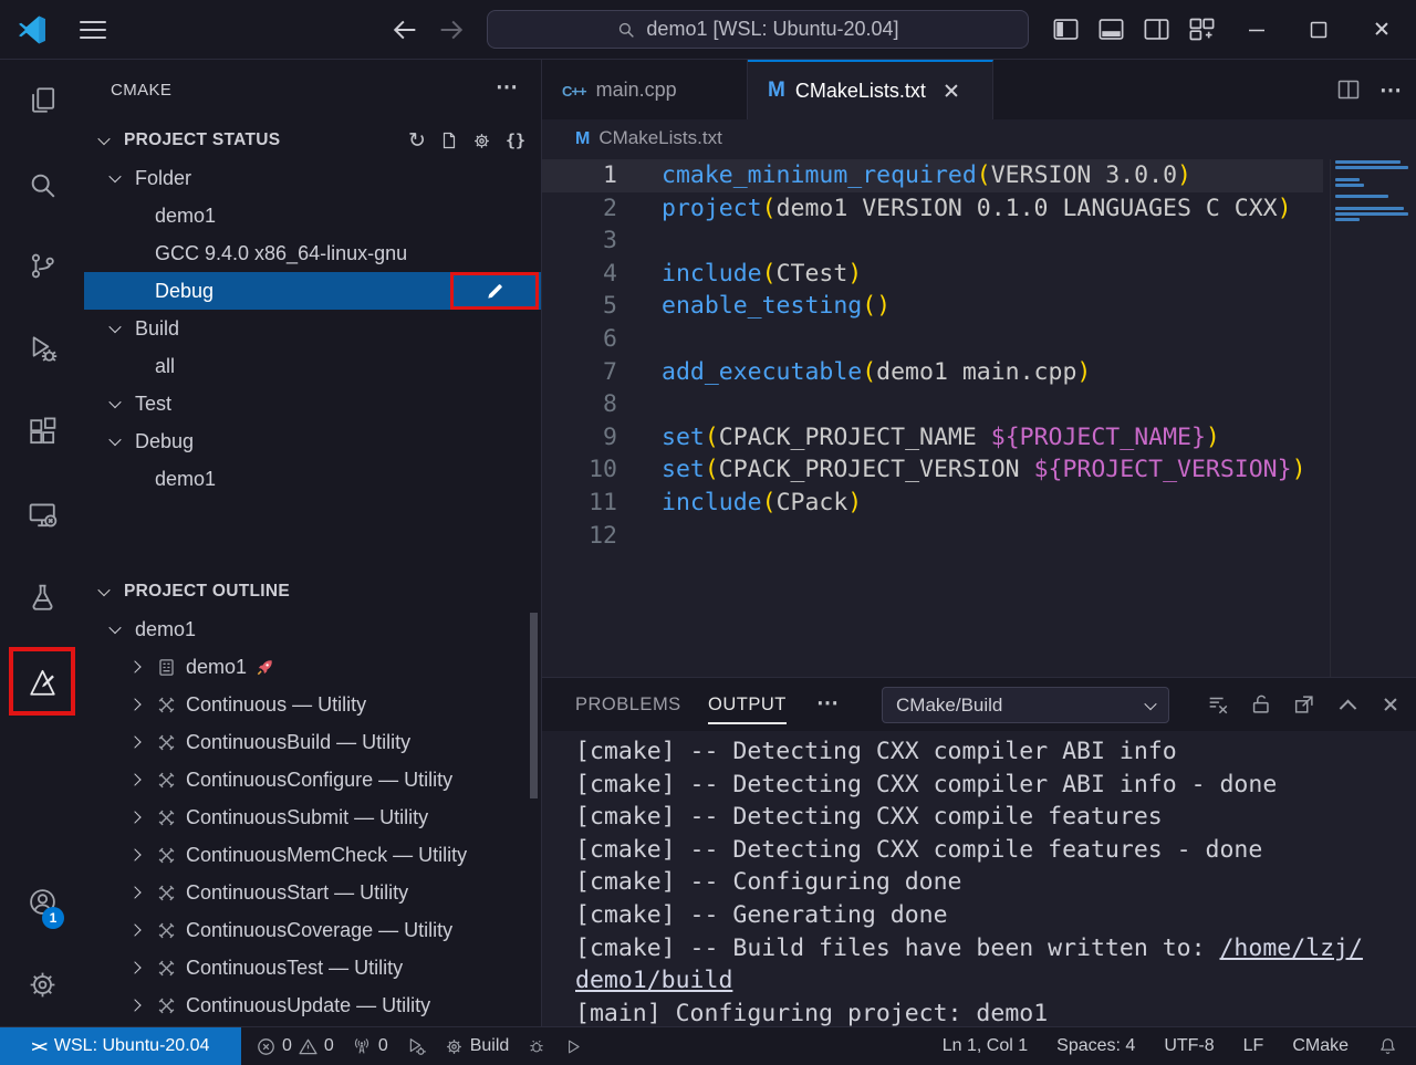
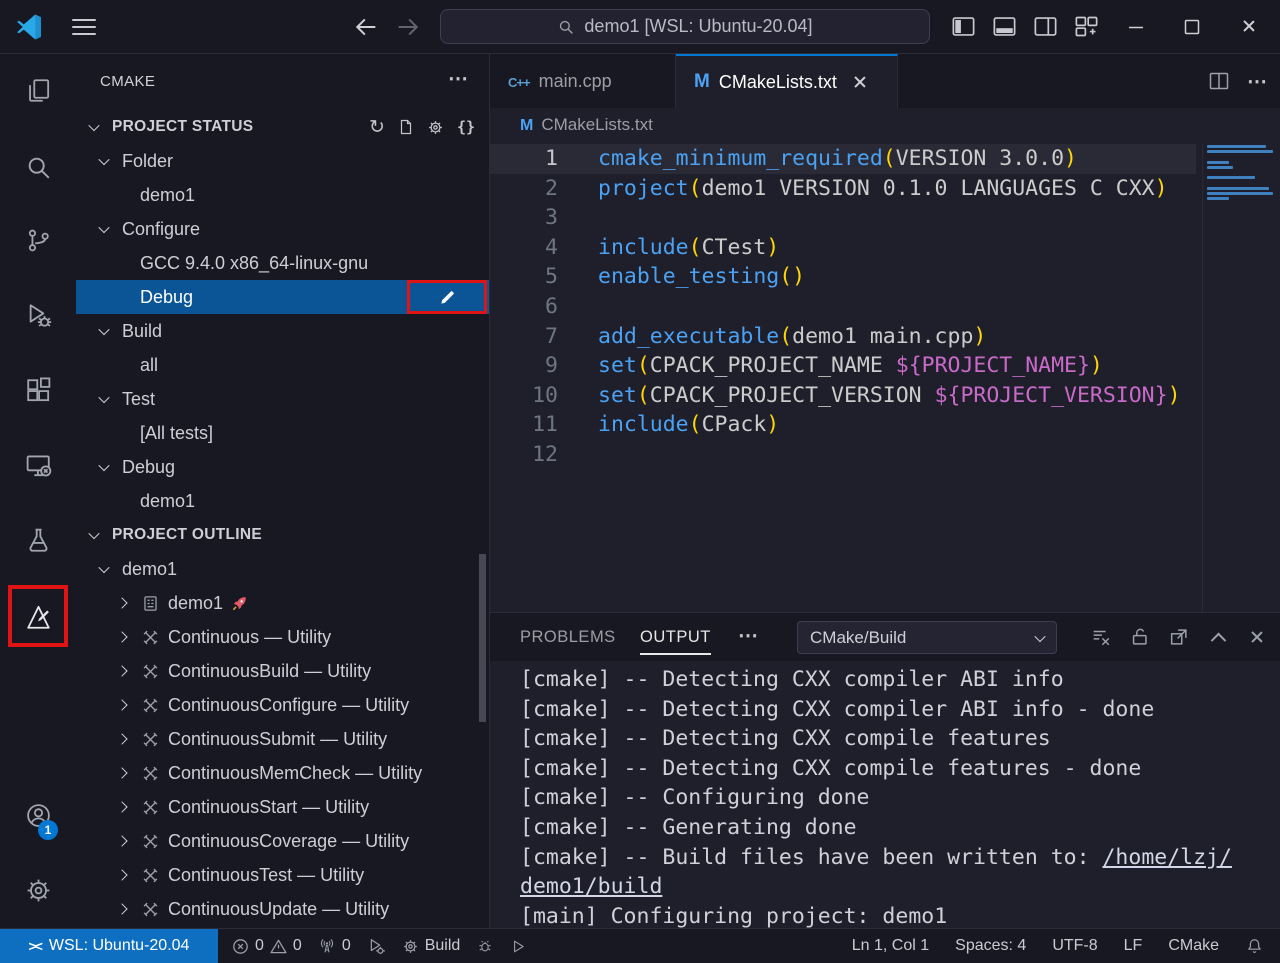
  demo1 [WSL: Ubuntu-20.04]
  1
  CMAKE
  PROJECT STATUS
  ↻
  {}
  Folder
  demo1
+ Configure
  GCC 9.4.0 x86_64-linux-gnu
  Debug
  Build
  all
  Test
+ [All tests]
  Debug
  demo1
  PROJECT OUTLINE
  demo1
  demo1
  Continuous — Utility
  ContinuousBuild — Utility
  ContinuousConfigure — Utility
  ContinuousSubmit — Utility
  ContinuousMemCheck — Utility
  ContinuousStart — Utility
  ContinuousCoverage — Utility
  ContinuousTest — Utility
  ContinuousUpdate — Utility
  main.cpp
  CMakeLists.txt
  CMakeLists.txt
  1 cmake_minimum_required(VERSION 3.0.0)
  2 project(demo1 VERSION 0.1.0 LANGUAGES C CXX)
  3
  4 include(CTest)
  5 enable_testing()
  6
  7 add_executable(demo1 main.cpp)
- 8
  9 set(CPACK_PROJECT_NAME ${PROJECT_NAME})
  10 set(CPACK_PROJECT_VERSION ${PROJECT_VERSION})
  11 include(CPack)
  12
  PROBLEMS
  OUTPUT
  CMake/Build
  [cmake] -- Detecting CXX compiler ABI info
  [cmake] -- Detecting CXX compiler ABI info - done
  [cmake] -- Detecting CXX compile features
  [cmake] -- Detecting CXX compile features - done
  [cmake] -- Configuring done
  [cmake] -- Generating done
  [cmake] -- Build files have been written to: /home/lzj/
  demo1/build
  [main] Configuring project: demo1
  ><
  WSL: Ubuntu-20.04
  0
  0
  0
  Build
  Ln 1, Col 1
  Spaces: 4
  UTF-8
  LF
  CMake
